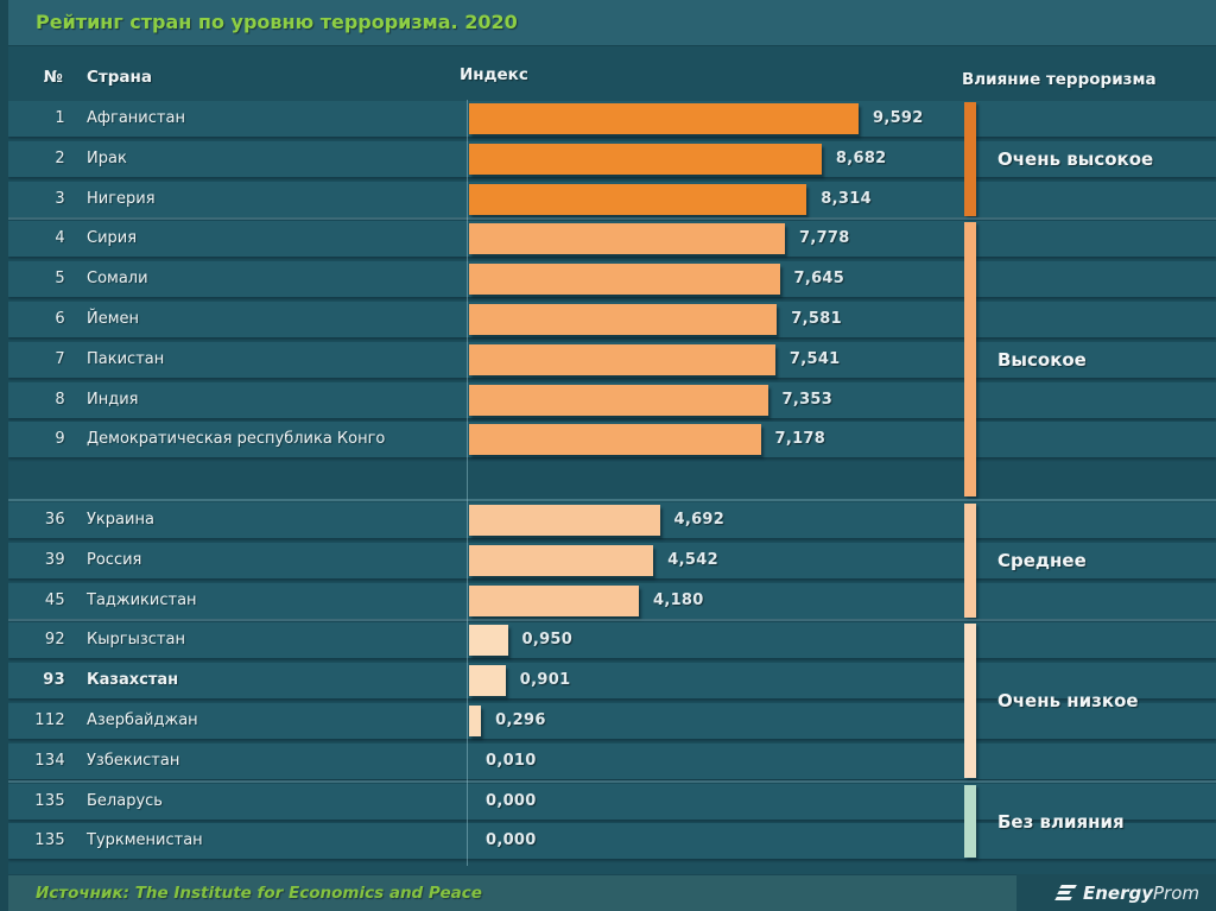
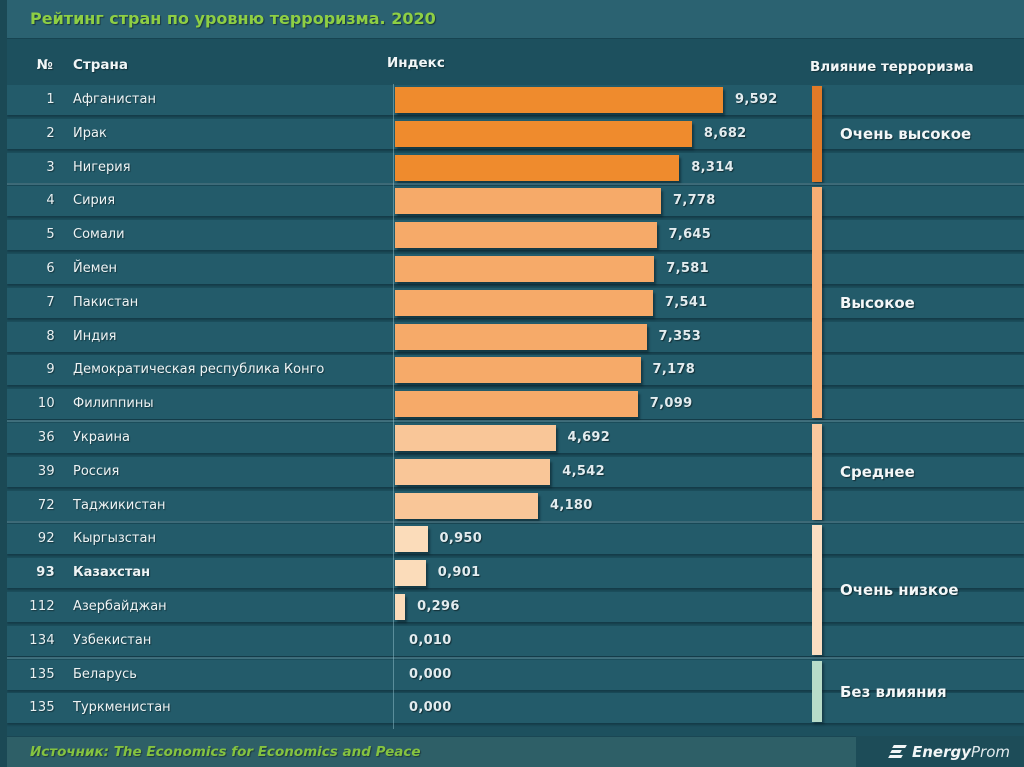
  Рейтинг стран по уровню терроризма. 2020
  №
  Страна
  Индекс
  Влияние терроризма
  1
  Афганистан
  9,592
  2
  Ирак
  8,682
  3
  Нигерия
  8,314
  4
  Сирия
  7,778
  5
  Сомали
  7,645
  6
  Йемен
  7,581
  7
  Пакистан
  7,541
  8
  Индия
  7,353
  9
  Демократическая республика Конго
  7,178
+ 10
+ Филиппины
+ 7,099
  36
  Украина
  4,692
  39
  Россия
  4,542
- 45
+ 72
  Таджикистан
  4,180
  92
  Кыргызстан
  0,950
  93
  Казахстан
  0,901
  112
  Азербайджан
  0,296
  134
  Узбекистан
  0,010
  135
  Беларусь
  0,000
  135
  Туркменистан
  0,000
  Очень высокое
  Высокое
  Среднее
  Очень низкое
  Без влияния
- Источник: The Institute for Economics and Peace
+ Источник: The Economics for Economics and Peace
  EnergyProm
